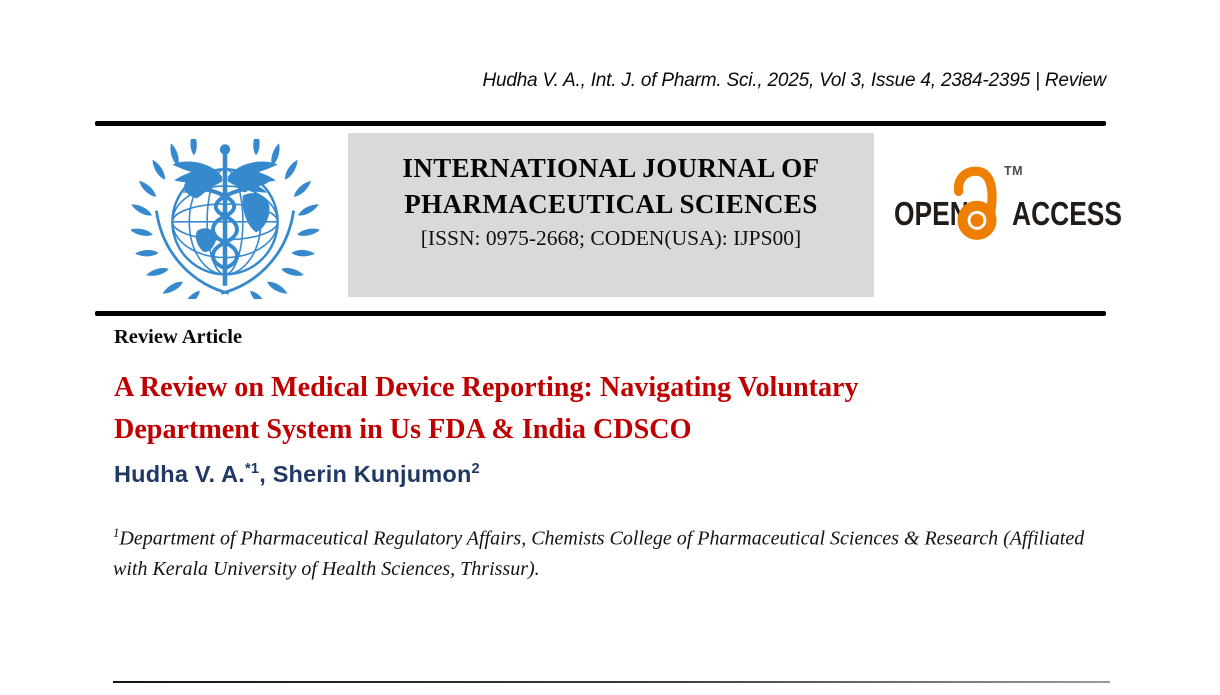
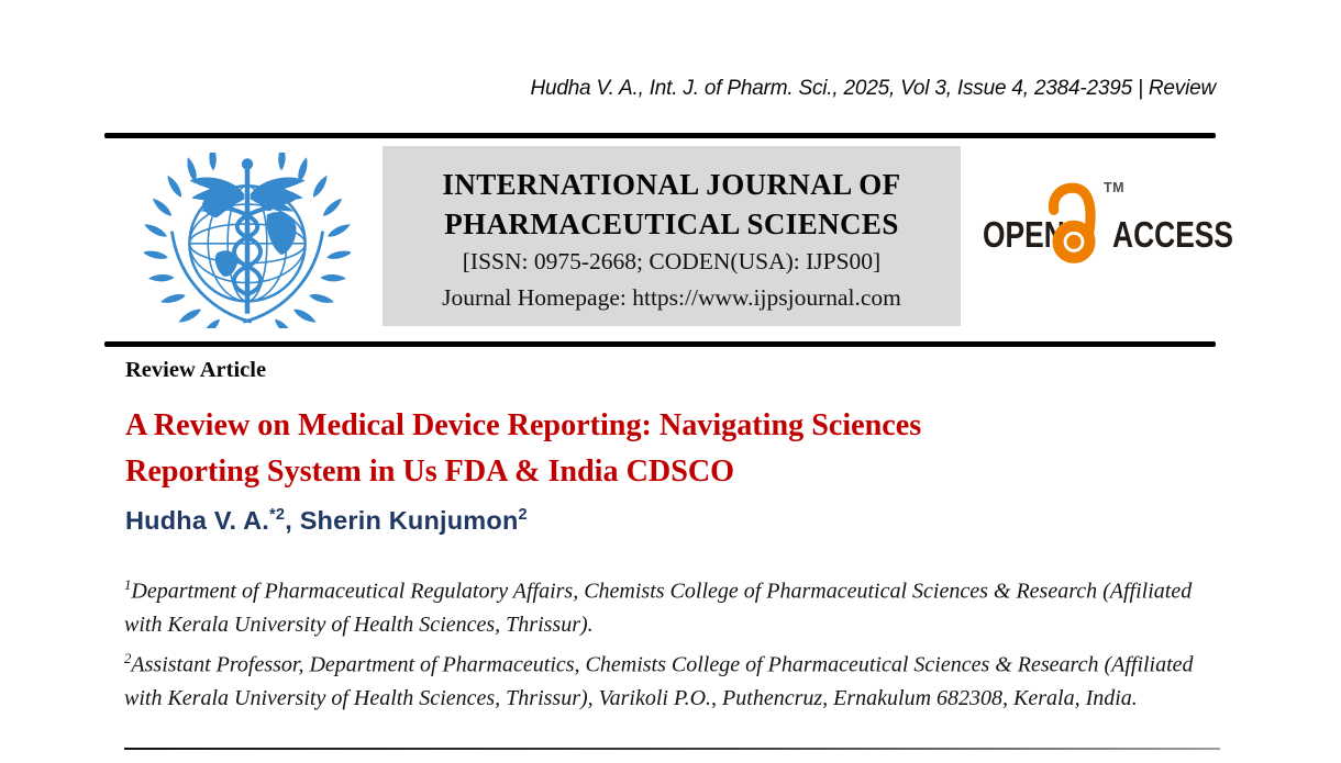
  Hudha V. A., Int. J. of Pharm. Sci., 2025, Vol 3, Issue 4, 2384-2395 | Review
  INTERNATIONAL JOURNAL OF
  PHARMACEUTICAL SCIENCES
  [ISSN: 0975-2668; CODEN(USA): IJPS00]
+ Journal Homepage: https://www.ijpsjournal.com
  OPE
  TM
  ACCESS
  Review Article
- A Review on Medical Device Reporting: Navigating Voluntary
+ A Review on Medical Device Reporting: Navigating Sciences
- Department System in Us FDA & India CDSCO
+ Reporting System in Us FDA & India CDSCO
- Hudha V. A.*1, Sherin Kunjumon2
+ Hudha V. A.*2, Sherin Kunjumon2
  1Department of Pharmaceutical Regulatory Affairs, Chemists College of Pharmaceutical Sciences & Research (Affiliated with Kerala University of Health Sciences, Thrissur).
+ 2Assistant Professor, Department of Pharmaceutics, Chemists College of Pharmaceutical Sciences & Research (Affiliated with Kerala University of Health Sciences, Thrissur), Varikoli P.O., Puthencruz, Ernakulum 682308, Kerala, India.
